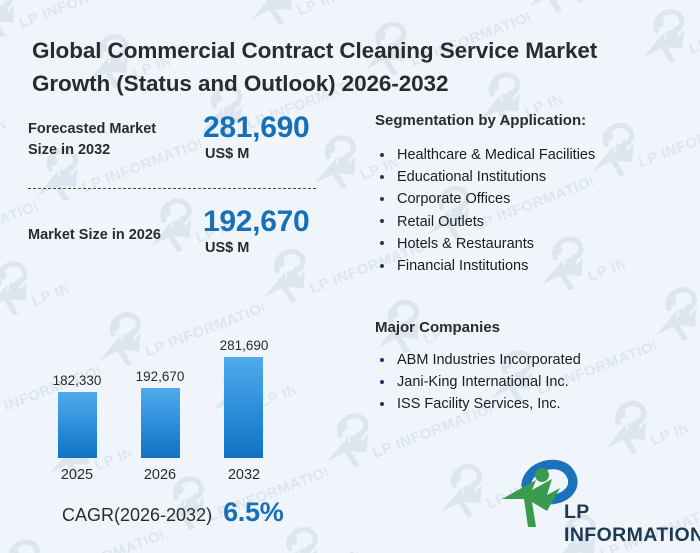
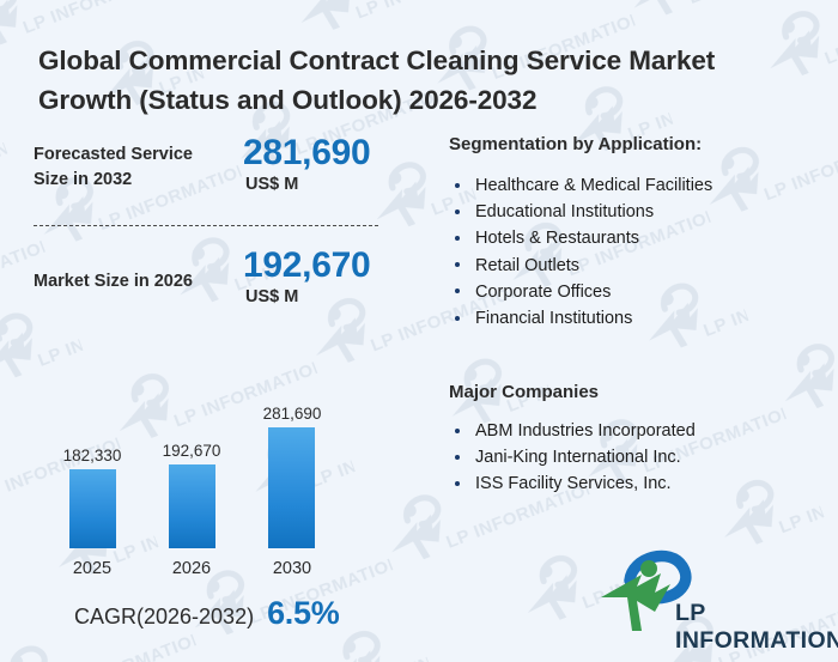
  Global Commercial Contract Cleaning Service Market Growth (Status and Outlook) 2026-2032
- Forecasted Market Size in 2032
+ Forecasted Service Size in 2032
  281,690
  US$ M
  Market Size in 2026
  192,670
  US$ M
  Segmentation by Application:
  Healthcare & Medical Facilities
  Educational Institutions
- Corporate Offices
+ Hotels & Restaurants
  Retail Outlets
- Hotels & Restaurants
+ Corporate Offices
  Financial Institutions
  Major Companies
  ABM Industries Incorporated
  Jani-King International Inc.
  ISS Facility Services, Inc.
  182,330
  192,670
  281,690
  2025
  2026
- 2032
+ 2030
  CAGR(2026-2032)
  6.5%
  LP INFORMATION
